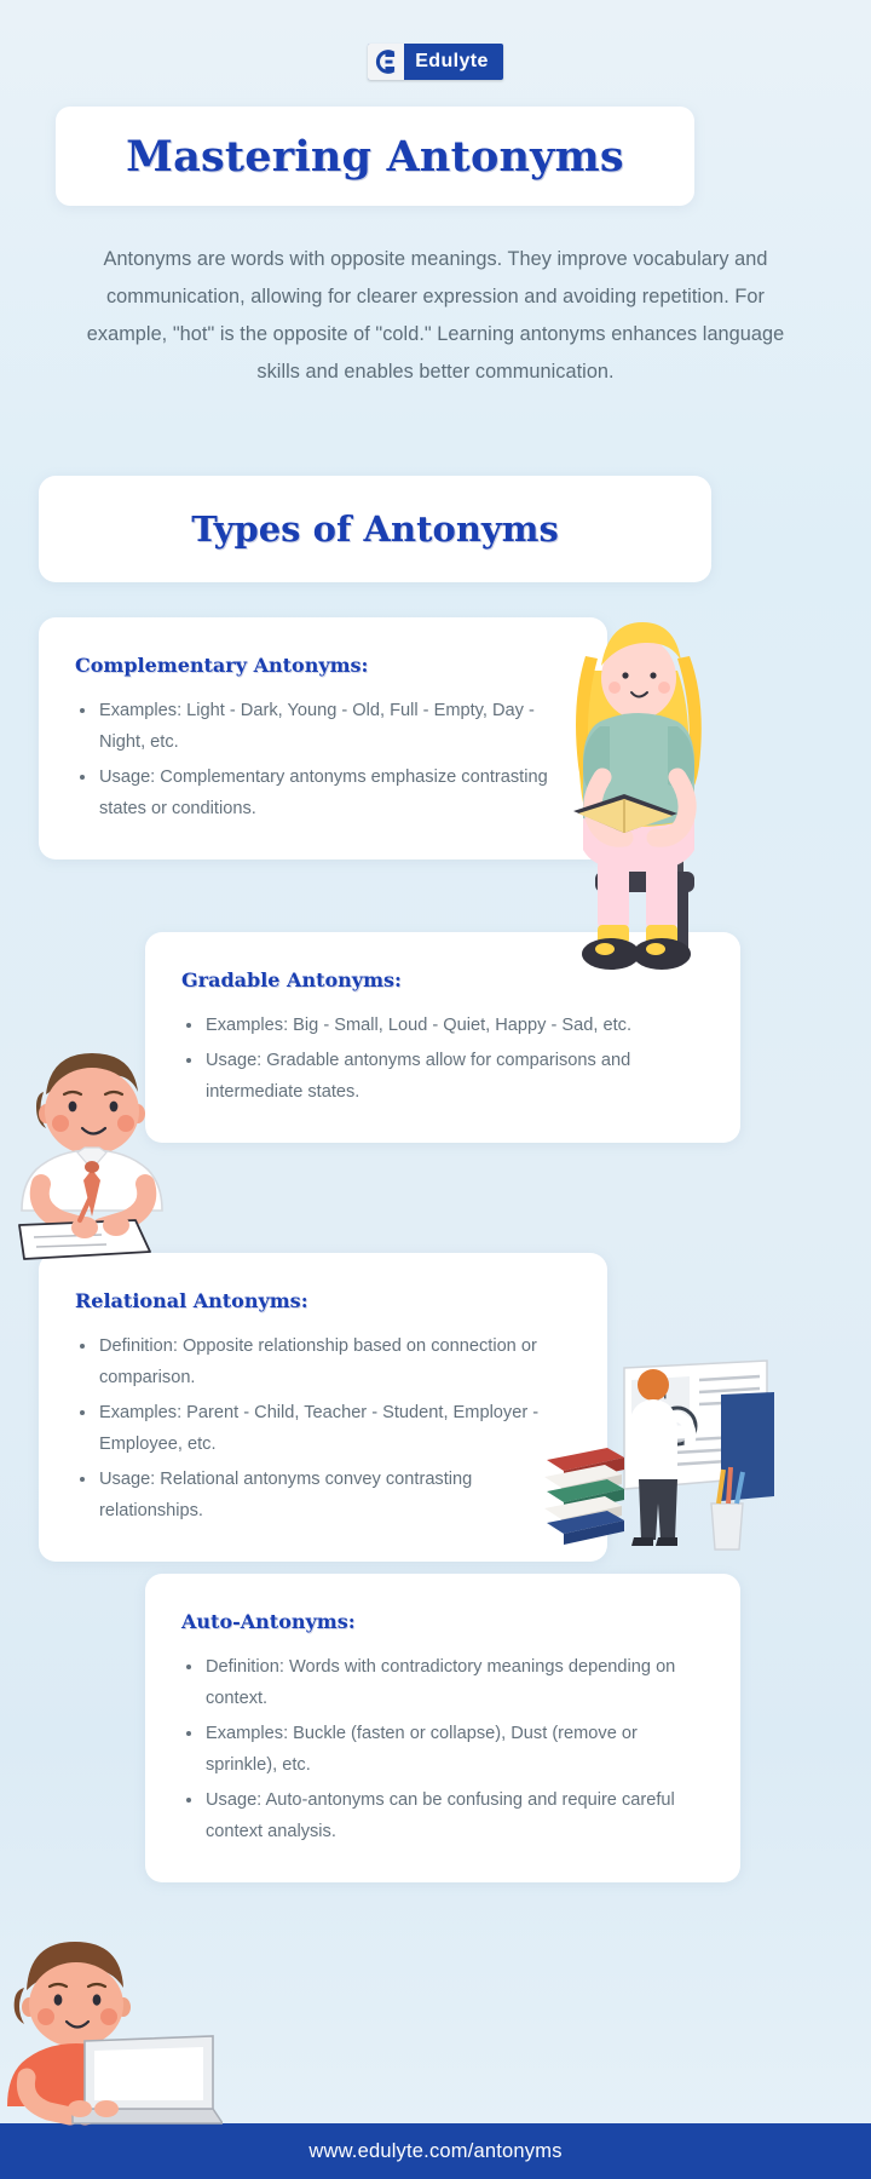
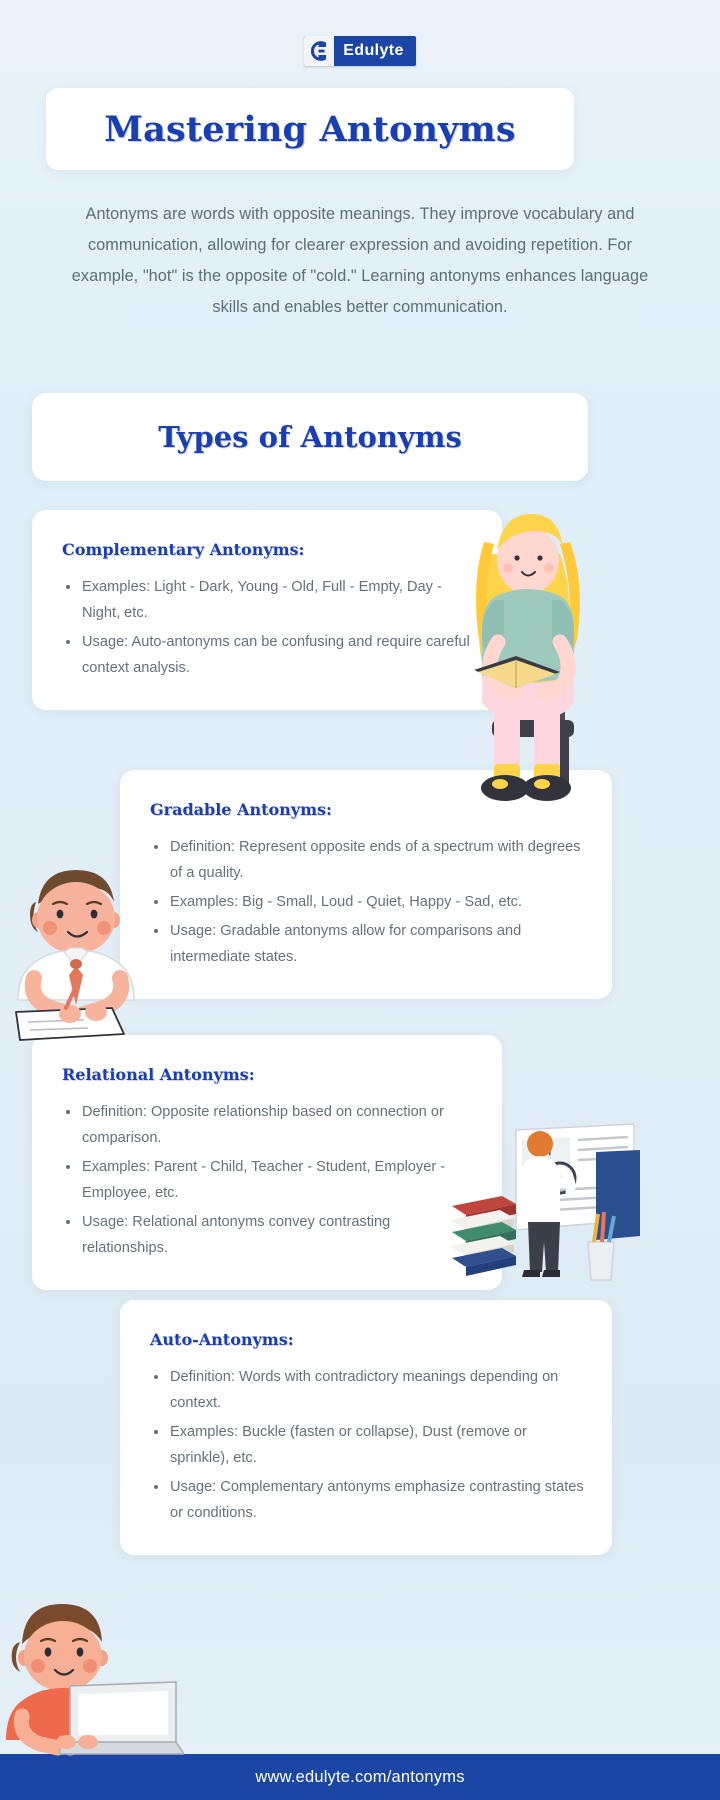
  Edulyte
  Mastering Antonyms
  Antonyms are words with opposite meanings. They improve vocabulary and communication, allowing for clearer expression and avoiding repetition. For example, "hot" is the opposite of "cold." Learning antonyms enhances language skills and enables better communication.
  Types of Antonyms
  Complementary Antonyms:
  Examples: Light - Dark, Young - Old, Full - Empty, Day - Night, etc.
- Usage: Complementary antonyms emphasize contrasting states or conditions.
+ Usage: Auto-antonyms can be confusing and require careful context analysis.
  Gradable Antonyms:
+ Definition: Represent opposite ends of a spectrum with degrees of a quality.
  Examples: Big - Small, Loud - Quiet, Happy - Sad, etc.
  Usage: Gradable antonyms allow for comparisons and intermediate states.
  Relational Antonyms:
  Definition: Opposite relationship based on connection or comparison.
  Examples: Parent - Child, Teacher - Student, Employer - Employee, etc.
  Usage: Relational antonyms convey contrasting relationships.
  Auto-Antonyms:
  Definition: Words with contradictory meanings depending on context.
  Examples: Buckle (fasten or collapse), Dust (remove or sprinkle), etc.
- Usage: Auto-antonyms can be confusing and require careful context analysis.
+ Usage: Complementary antonyms emphasize contrasting states or conditions.
  www.edulyte.com/antonyms
